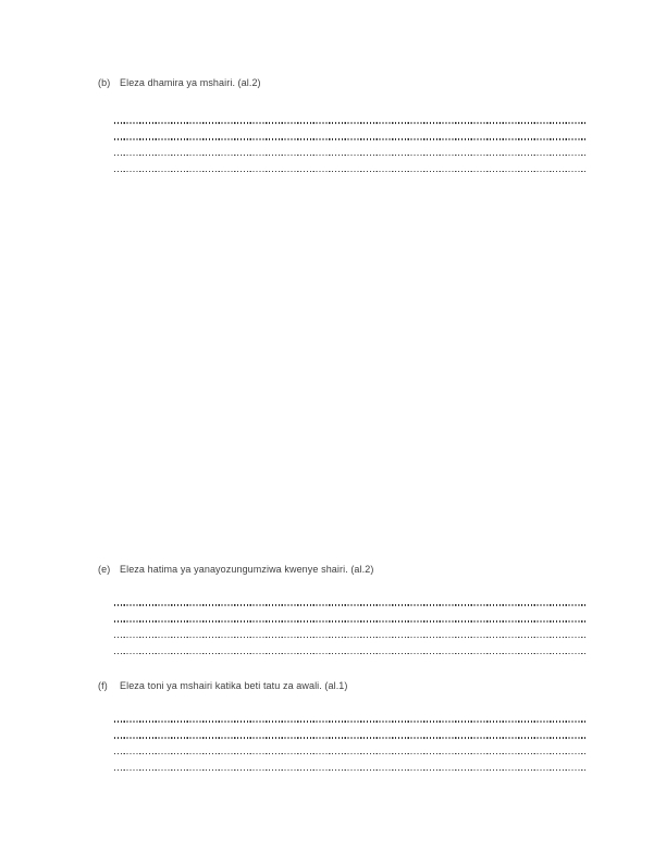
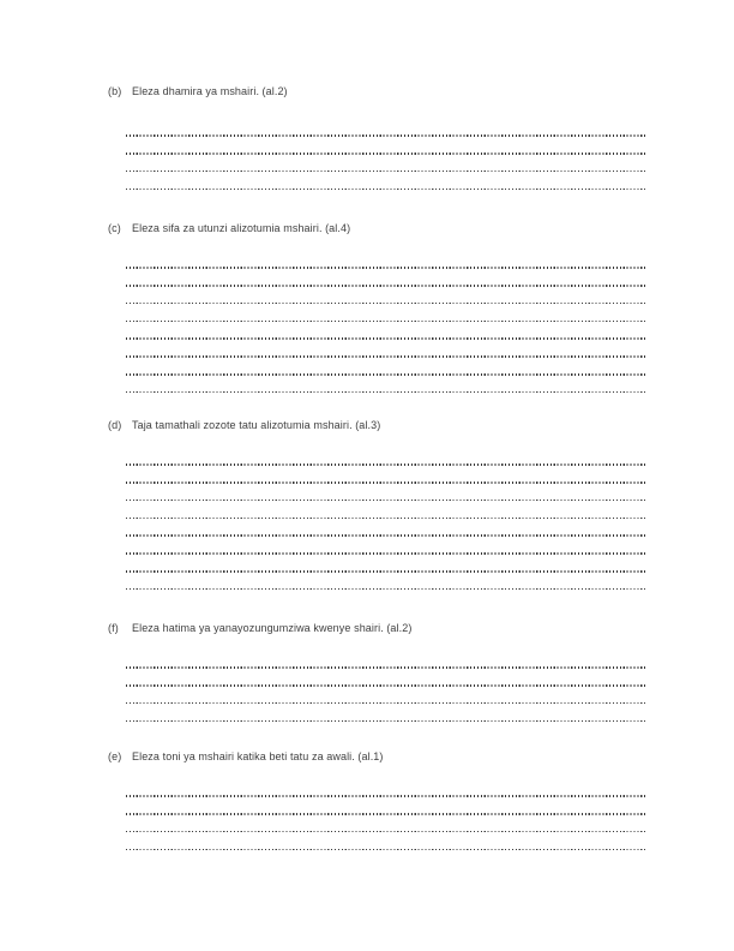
  (b)
  Eleza dhamira ya mshairi.
  (al.2)
+ (c)
+ Eleza sifa za utunzi alizotumia mshairi.
+ (al.4)
+ (d)
+ Taja tamathali zozote tatu alizotumia mshairi.
+ (al.3)
- (e)
+ (f)
  Eleza hatima ya yanayozungumziwa kwenye shairi.
  (al.2)
- (f)
+ (e)
  Eleza toni ya mshairi katika beti tatu za awali.
  (al.1)
